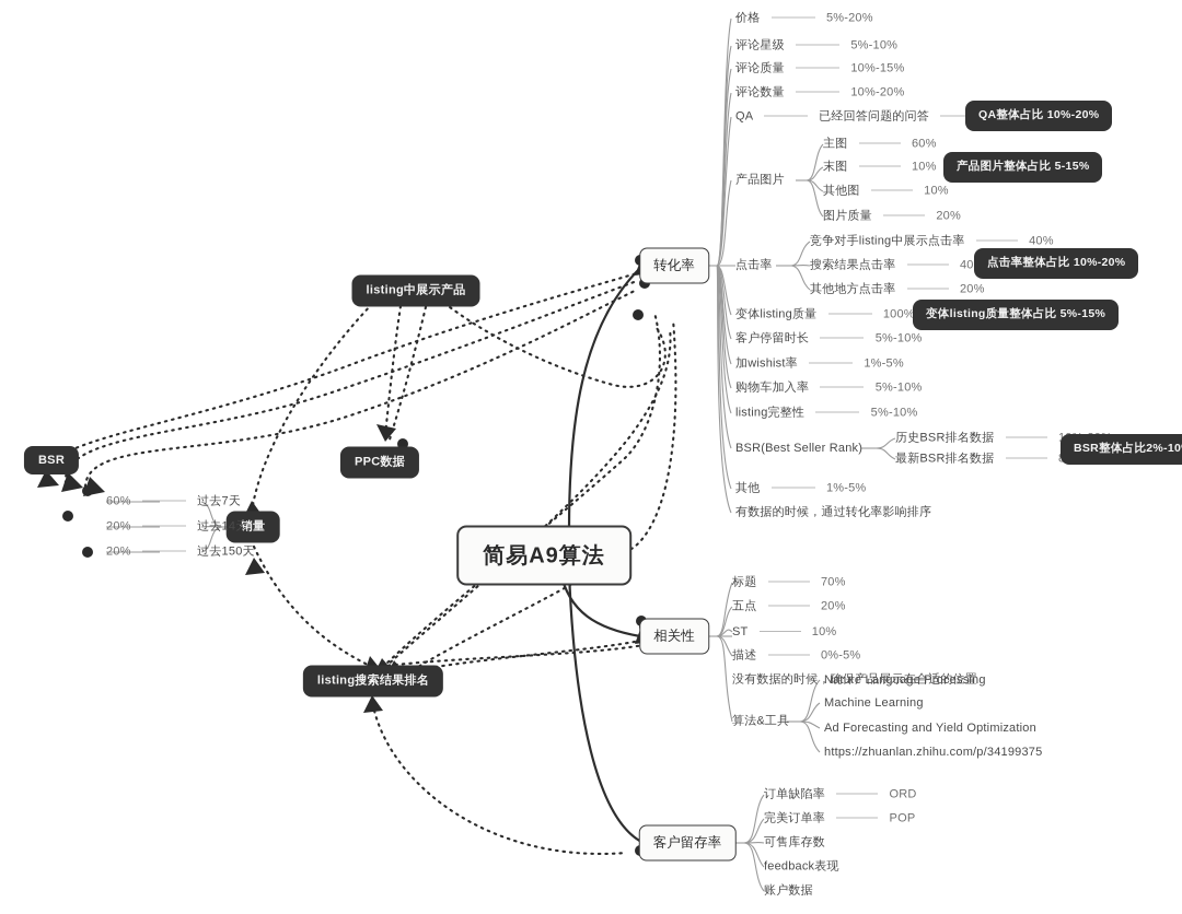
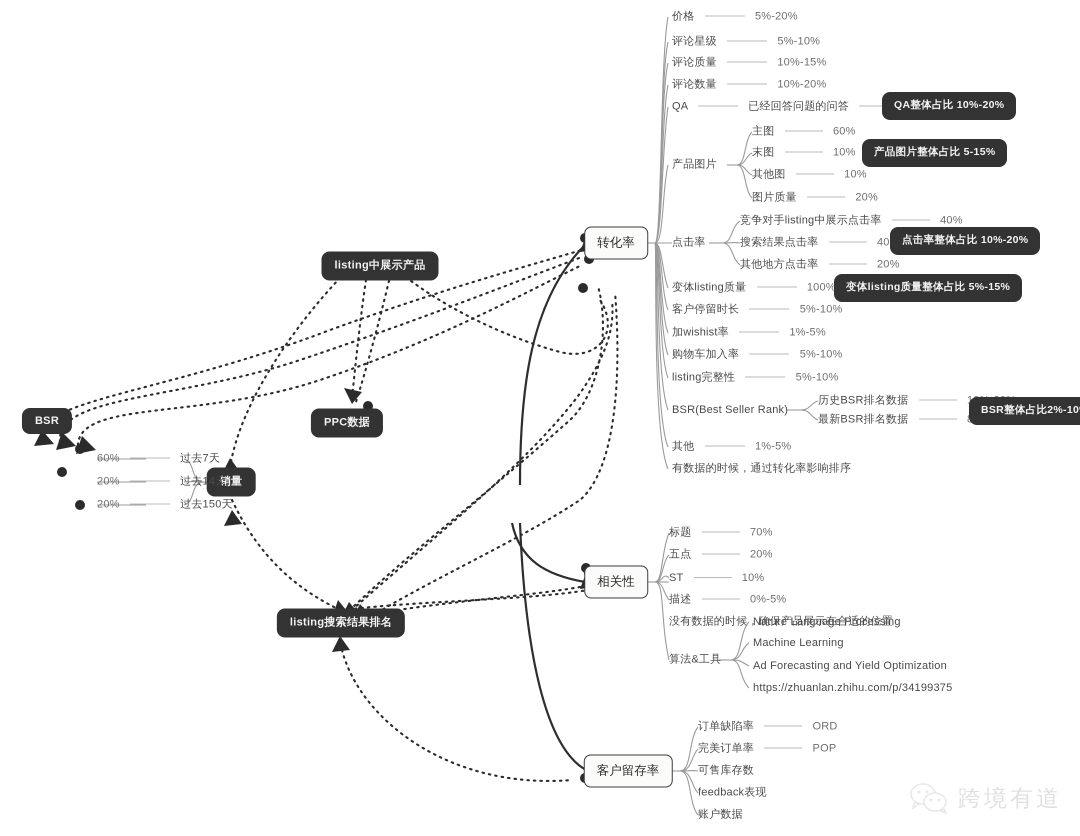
- 简易A9算法
  转化率
  相关性
  客户留存率
  listing中展示产品
  PPC数据
  listing搜索结果排名
  BSR
  销量
  价格 5%-20%
  评论星级 5%-10%
  评论质量 10%-15%
  评论数量 10%-20%
  QA 已经回答问题的问答
  产品图片
  点击率
  变体listing质量 100%
  客户停留时长 5%-10%
  加wishist率 1%-5%
  购物车加入率 5%-10%
  listing完整性 5%-10%
  BSR(Best Seller Rank)
  其他 1%-5%
  有数据的时候，通过转化率影响排序
  主图 60%
  末图 10%
  其他图 10%
  图片质量 20%
  竞争对手listing中展示点击率 40%
  搜索结果点击率 40
  其他地方点击率 20%
  标题 70%
  五点 20%
  ST 10%
  描述 0%-5%
  没有数据的时候，确保产品展示在合适的位置
  算法&工具
  Nature Language Processing
  Machine Learning
  Ad Forecasting and Yield Optimization
  https://zhuanlan.zhihu.com/p/34199375
  订单缺陷率 ORD
  完美订单率 POP
  可售库存数
  feedback表现
  账户数据
  60% 过去7天
  20% 过去14天
  20% 过去150天
  QA整体占比 10%-20%
  产品图片整体占比 5-15%
  点击率整体占比 10%-20%
  变体listing质量整体占比 5%-15%
  BSR整体占比2%-10
+ 跨境有道
